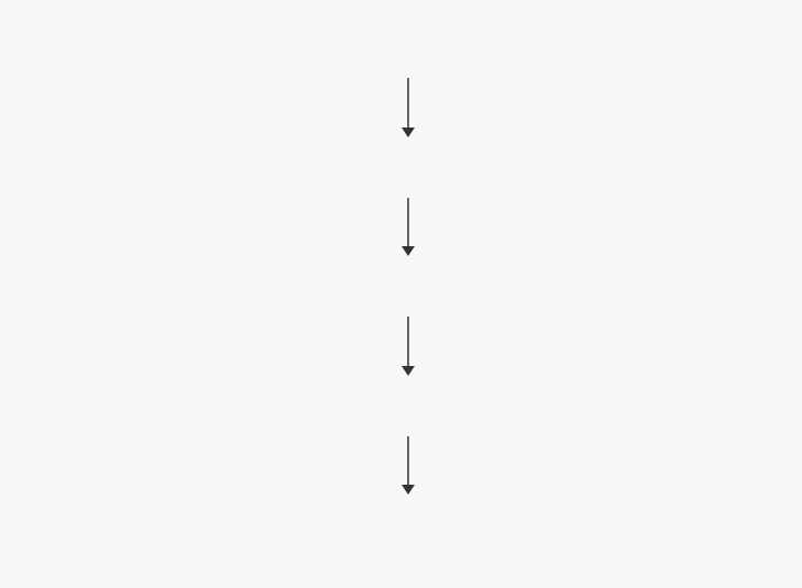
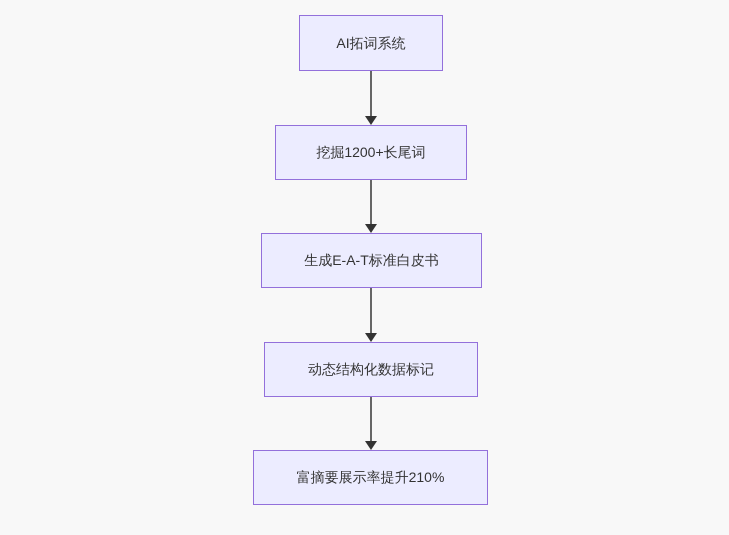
+ AI拓词系统
+ 挖掘1200+长尾词
+ 生成E-A-T标准白皮书
+ 动态结构化数据标记
+ 富摘要展示率提升210%
